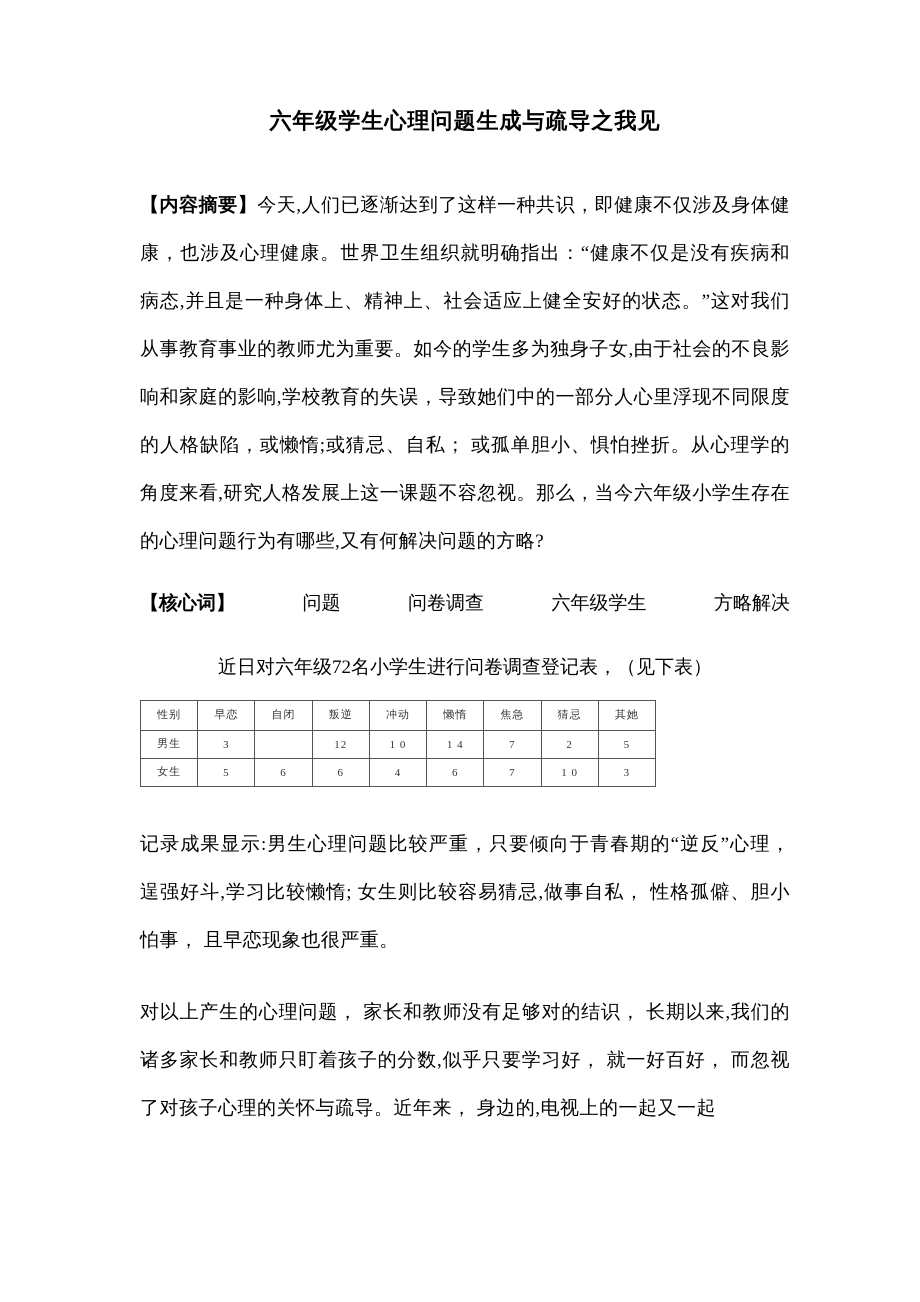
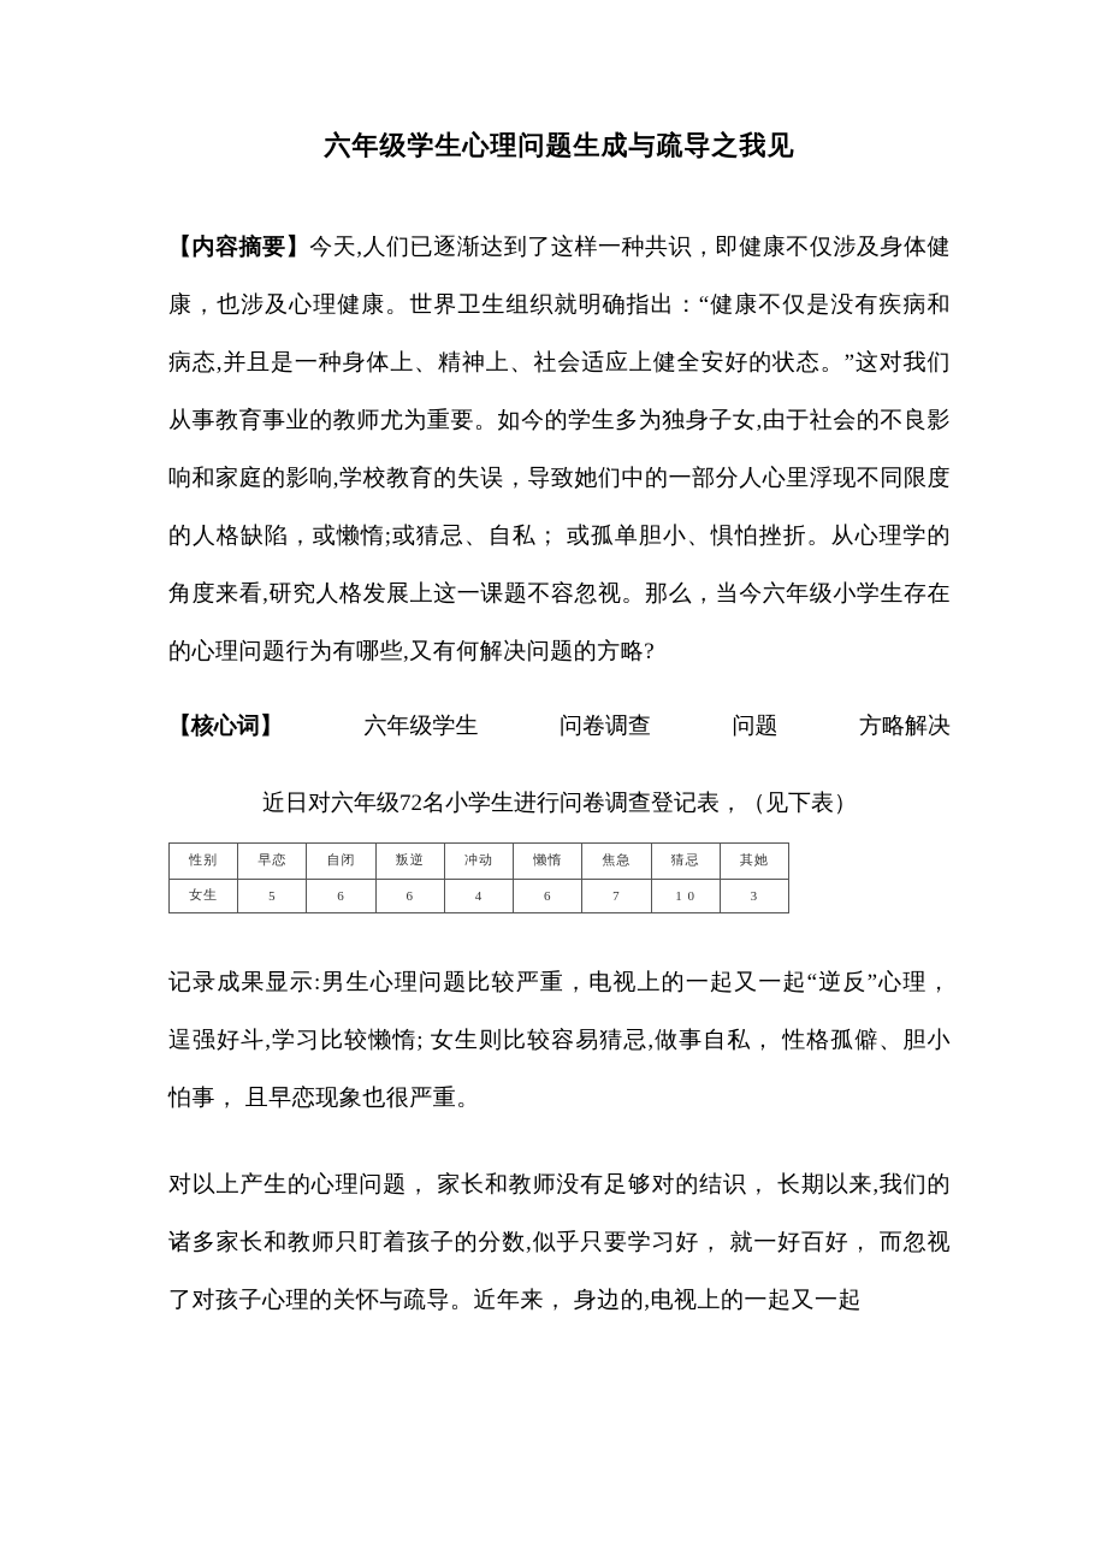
  六年级学生心理问题生成与疏导之我见
  【内容摘要】今天,人们已逐渐达到了这样一种共识，即健康不仅涉及身体健康，也涉及心理健康。世界卫生组织就明确指出：“健康不仅是没有疾病和病态,并且是一种身体上、精神上、社会适应上健全安好的状态。”这对我们从事教育事业的教师尤为重要。如今的学生多为独身子女,由于社会的不良影响和家庭的影响,学校教育的失误，导致她们中的一部分人心里浮现不同限度的人格缺陷，或懒惰;或猜忌、自私； 或孤单胆小、惧怕挫折。从心理学的角度来看,研究人格发展上这一课题不容忽视。那么，当今六年级小学生存在的心理问题行为有哪些,又有何解决问题的方略?
  【核心词】
- 问题
+ 六年级学生
  问卷调查
- 六年级学生
+ 问题
  方略解决
  近日对六年级72名小学生进行问卷调查登记表，（见下表）
  性别	早恋	自闭	叛逆	冲动	懒惰	焦急	猜忌	其她
- 男生	3		12	1 0	1 4	7	2	5
  女生	5	6	6	4	6	7	1 0	3
- 记录成果显示:男生心理问题比较严重，只要倾向于青春期的“逆反”心理， 逞强好斗,学习比较懒惰; 女生则比较容易猜忌,做事自私， 性格孤僻、胆小怕事， 且早恋现象也很严重。
+ 记录成果显示:男生心理问题比较严重，电视上的一起又一起“逆反”心理， 逞强好斗,学习比较懒惰; 女生则比较容易猜忌,做事自私， 性格孤僻、胆小怕事， 且早恋现象也很严重。
  对以上产生的心理问题， 家长和教师没有足够对的结识， 长期以来,我们的诸多家长和教师只盯着孩子的分数,似乎只要学习好， 就一好百好， 而忽视了对孩子心理的关怀与疏导。近年来， 身边的,电视上的一起又一起
